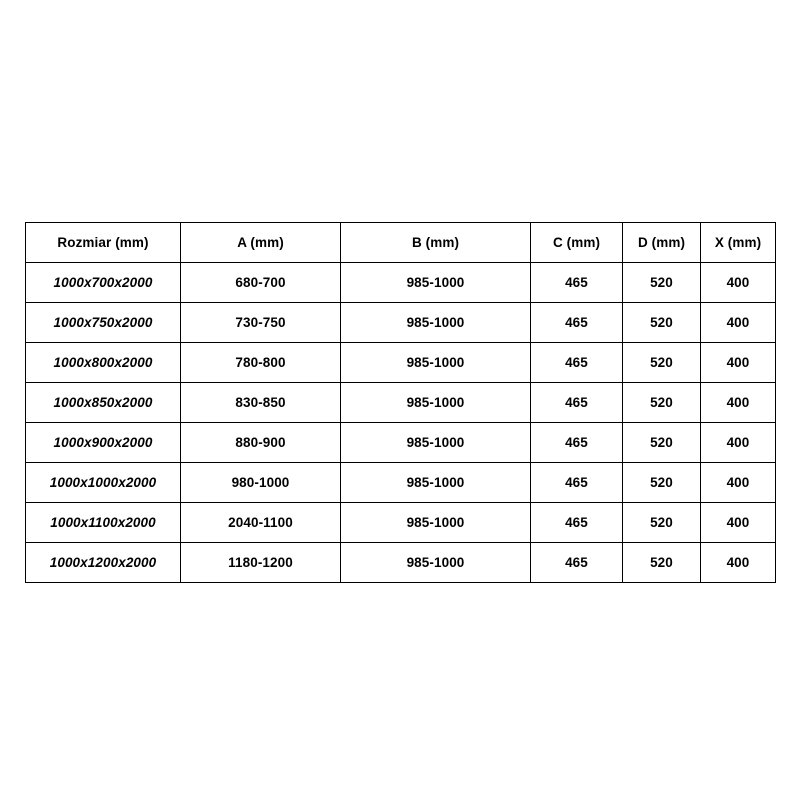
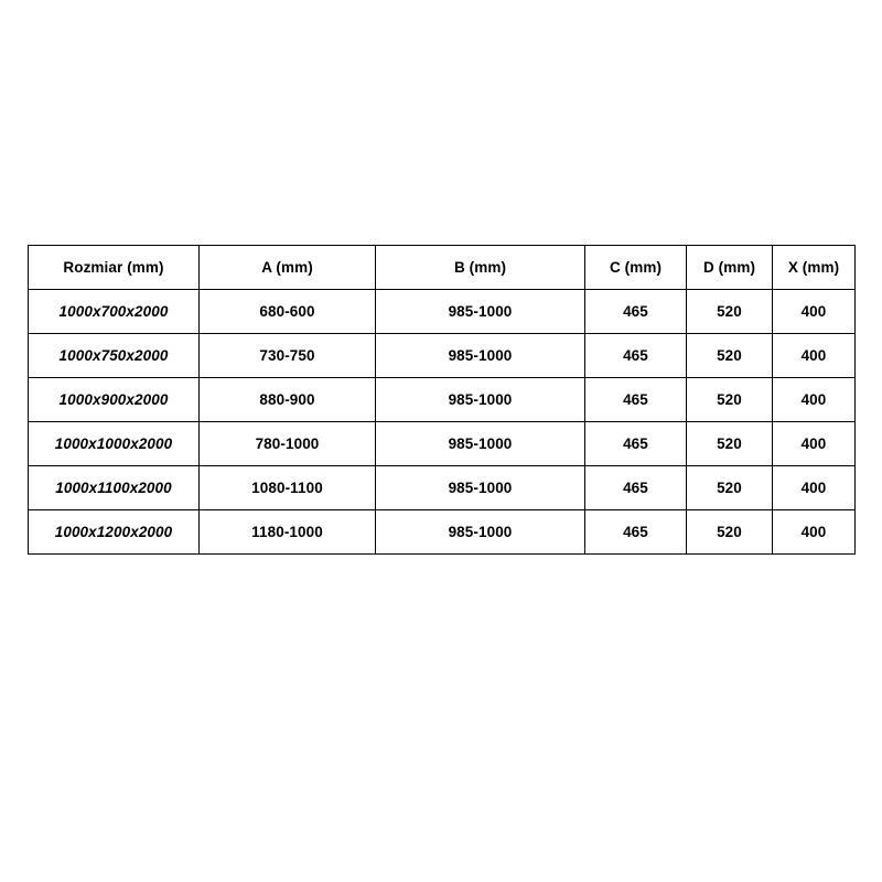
  Rozmiar (mm)	A (mm)	B (mm)	C (mm)	D (mm)	X (mm)
- 1000x700x2000	680-700	985-1000	465	520	400
+ 1000x700x2000	680-600	985-1000	465	520	400
  1000x750x2000	730-750	985-1000	465	520	400
- 1000x800x2000	780-800	985-1000	465	520	400
- 1000x850x2000	830-850	985-1000	465	520	400
  1000x900x2000	880-900	985-1000	465	520	400
- 1000x1000x2000	980-1000	985-1000	465	520	400
+ 1000x1000x2000	780-1000	985-1000	465	520	400
- 1000x1100x2000	2040-1100	985-1000	465	520	400
+ 1000x1100x2000	1080-1100	985-1000	465	520	400
- 1000x1200x2000	1180-1200	985-1000	465	520	400
+ 1000x1200x2000	1180-1000	985-1000	465	520	400
